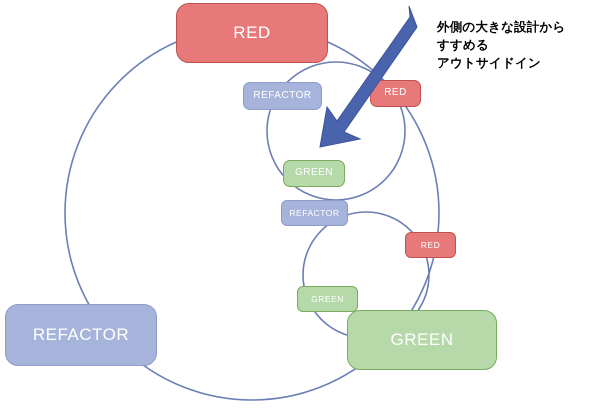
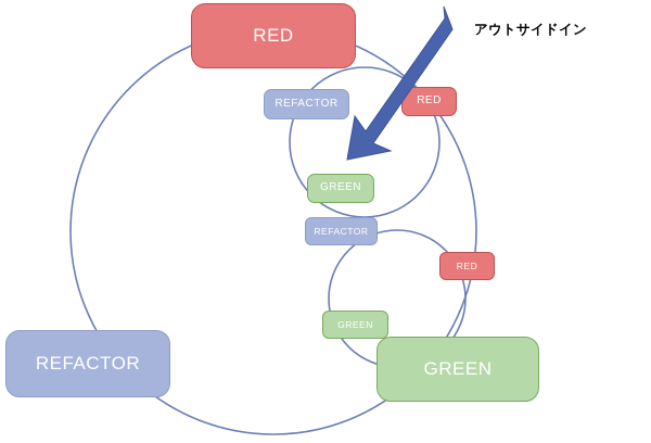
  RED
  GREEN
  REFACTOR
  REFACTOR
  RED
  GREEN
  REFACTOR
  RED
  GREEN
- 外側の大きな設計から
- すすめる
  アウトサイドイン
